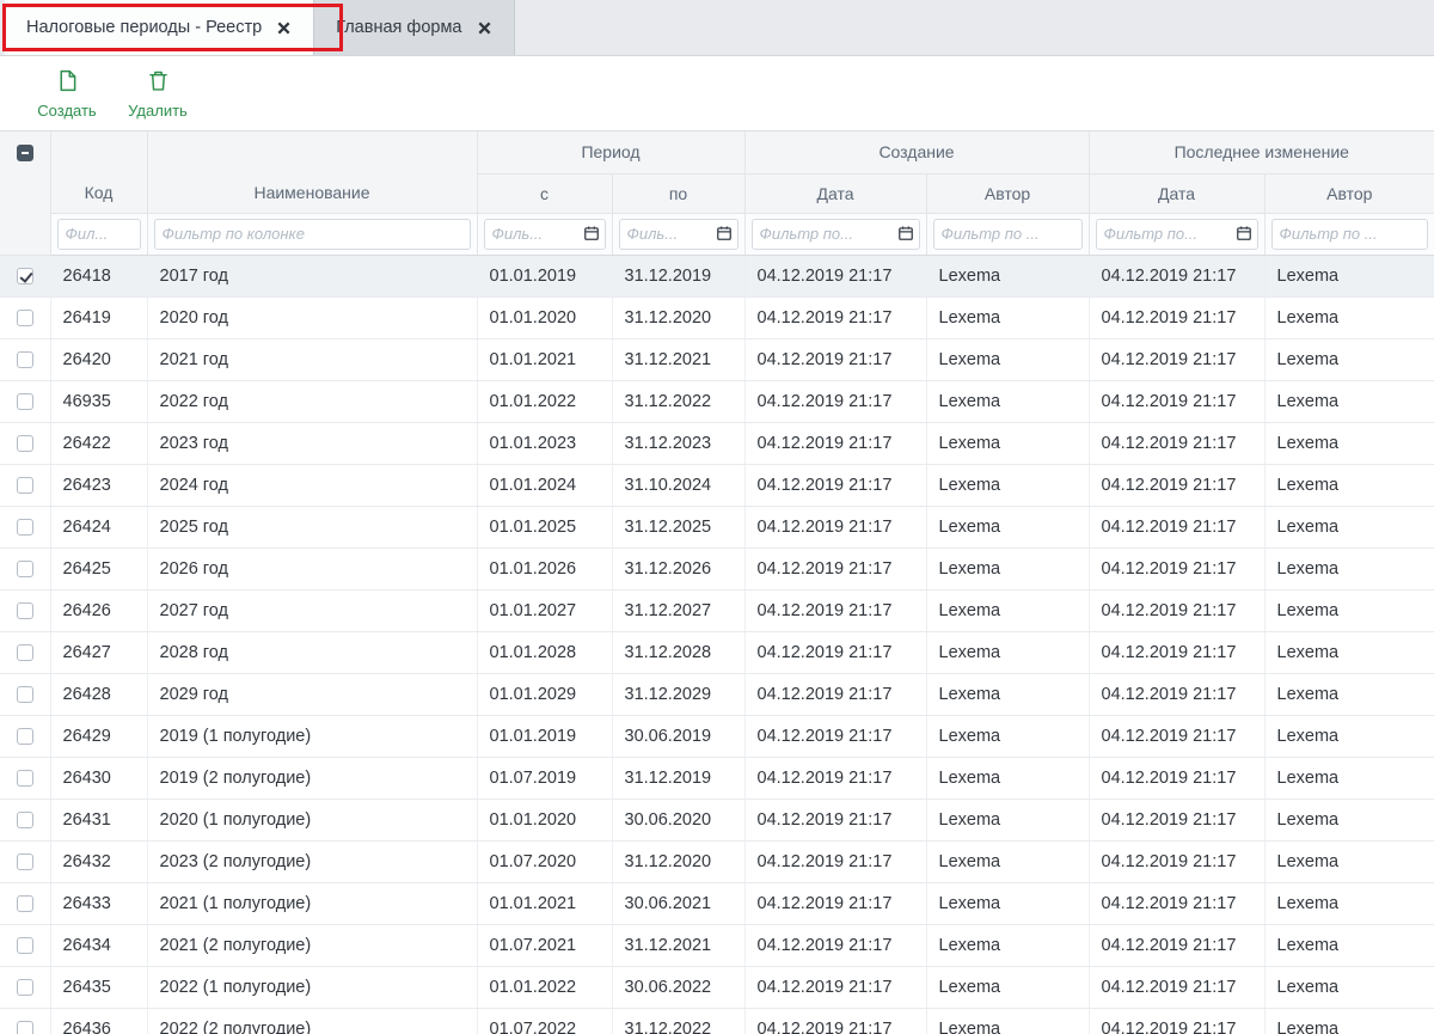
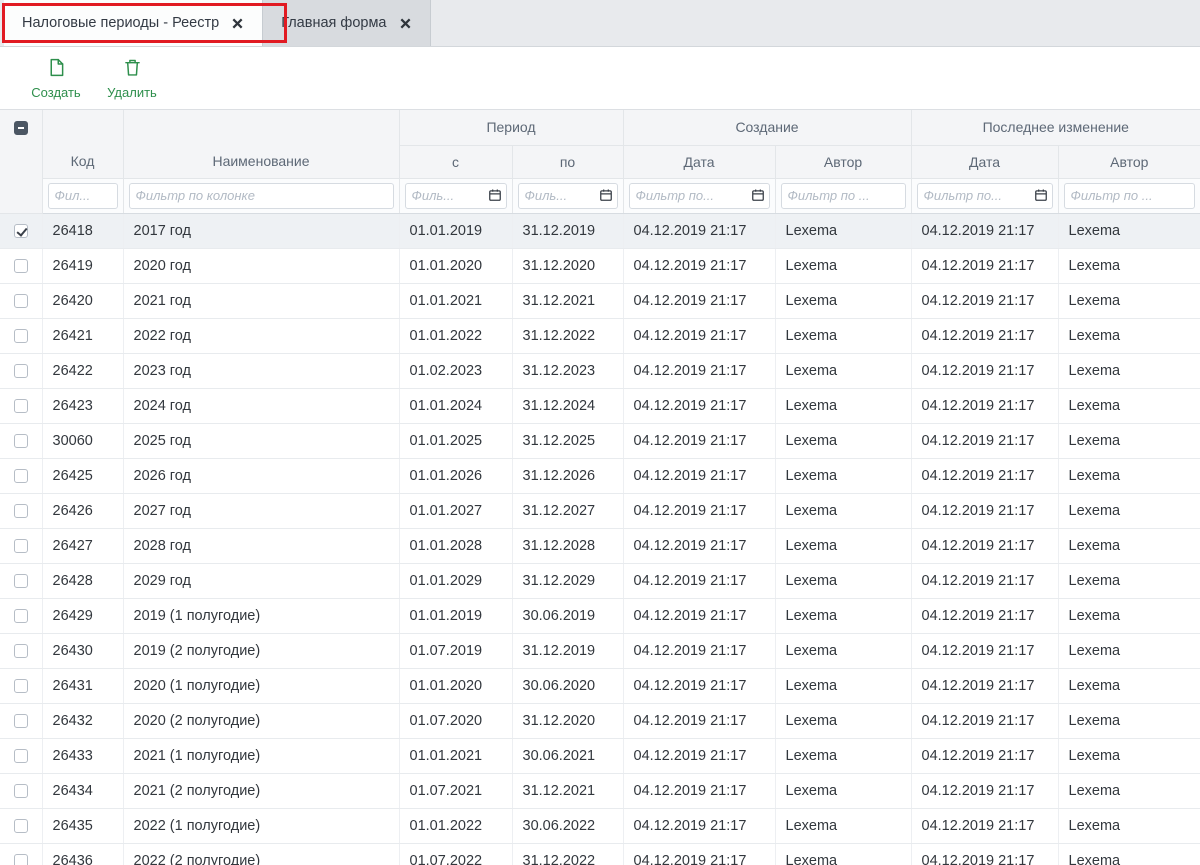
  Налоговые периоды - Реестр
  Главная форма
  Создать
  Удалить
  	Код	Наименование	Период	Создание	Последнее изменение
  с	по	Дата	Автор	Дата	Автор
  Фил...	Фильтр по колонке	Филь...	Филь...	Фильтр по...	Фильтр по ...	Фильтр по...	Фильтр по ...
  	26418	2017 год	01.01.2019	31.12.2019	04.12.2019 21:17	Lexema	04.12.2019 21:17	Lexema
  	26419	2020 год	01.01.2020	31.12.2020	04.12.2019 21:17	Lexema	04.12.2019 21:17	Lexema
  	26420	2021 год	01.01.2021	31.12.2021	04.12.2019 21:17	Lexema	04.12.2019 21:17	Lexema
- 	46935	2022 год	01.01.2022	31.12.2022	04.12.2019 21:17	Lexema	04.12.2019 21:17	Lexema
+ 	26421	2022 год	01.01.2022	31.12.2022	04.12.2019 21:17	Lexema	04.12.2019 21:17	Lexema
- 	26422	2023 год	01.01.2023	31.12.2023	04.12.2019 21:17	Lexema	04.12.2019 21:17	Lexema
+ 	26422	2023 год	01.02.2023	31.12.2023	04.12.2019 21:17	Lexema	04.12.2019 21:17	Lexema
- 	26423	2024 год	01.01.2024	31.10.2024	04.12.2019 21:17	Lexema	04.12.2019 21:17	Lexema
+ 	26423	2024 год	01.01.2024	31.12.2024	04.12.2019 21:17	Lexema	04.12.2019 21:17	Lexema
- 	26424	2025 год	01.01.2025	31.12.2025	04.12.2019 21:17	Lexema	04.12.2019 21:17	Lexema
+ 	30060	2025 год	01.01.2025	31.12.2025	04.12.2019 21:17	Lexema	04.12.2019 21:17	Lexema
  	26425	2026 год	01.01.2026	31.12.2026	04.12.2019 21:17	Lexema	04.12.2019 21:17	Lexema
  	26426	2027 год	01.01.2027	31.12.2027	04.12.2019 21:17	Lexema	04.12.2019 21:17	Lexema
  	26427	2028 год	01.01.2028	31.12.2028	04.12.2019 21:17	Lexema	04.12.2019 21:17	Lexema
  	26428	2029 год	01.01.2029	31.12.2029	04.12.2019 21:17	Lexema	04.12.2019 21:17	Lexema
  	26429	2019 (1 полугодие)	01.01.2019	30.06.2019	04.12.2019 21:17	Lexema	04.12.2019 21:17	Lexema
  	26430	2019 (2 полугодие)	01.07.2019	31.12.2019	04.12.2019 21:17	Lexema	04.12.2019 21:17	Lexema
  	26431	2020 (1 полугодие)	01.01.2020	30.06.2020	04.12.2019 21:17	Lexema	04.12.2019 21:17	Lexema
- 	26432	2023 (2 полугодие)	01.07.2020	31.12.2020	04.12.2019 21:17	Lexema	04.12.2019 21:17	Lexema
+ 	26432	2020 (2 полугодие)	01.07.2020	31.12.2020	04.12.2019 21:17	Lexema	04.12.2019 21:17	Lexema
  	26433	2021 (1 полугодие)	01.01.2021	30.06.2021	04.12.2019 21:17	Lexema	04.12.2019 21:17	Lexema
  	26434	2021 (2 полугодие)	01.07.2021	31.12.2021	04.12.2019 21:17	Lexema	04.12.2019 21:17	Lexema
  	26435	2022 (1 полугодие)	01.01.2022	30.06.2022	04.12.2019 21:17	Lexema	04.12.2019 21:17	Lexema
  	26436	2022 (2 полугодие)	01.07.2022	31.12.2022	04.12.2019 21:17	Lexema	04.12.2019 21:17	Lexema
